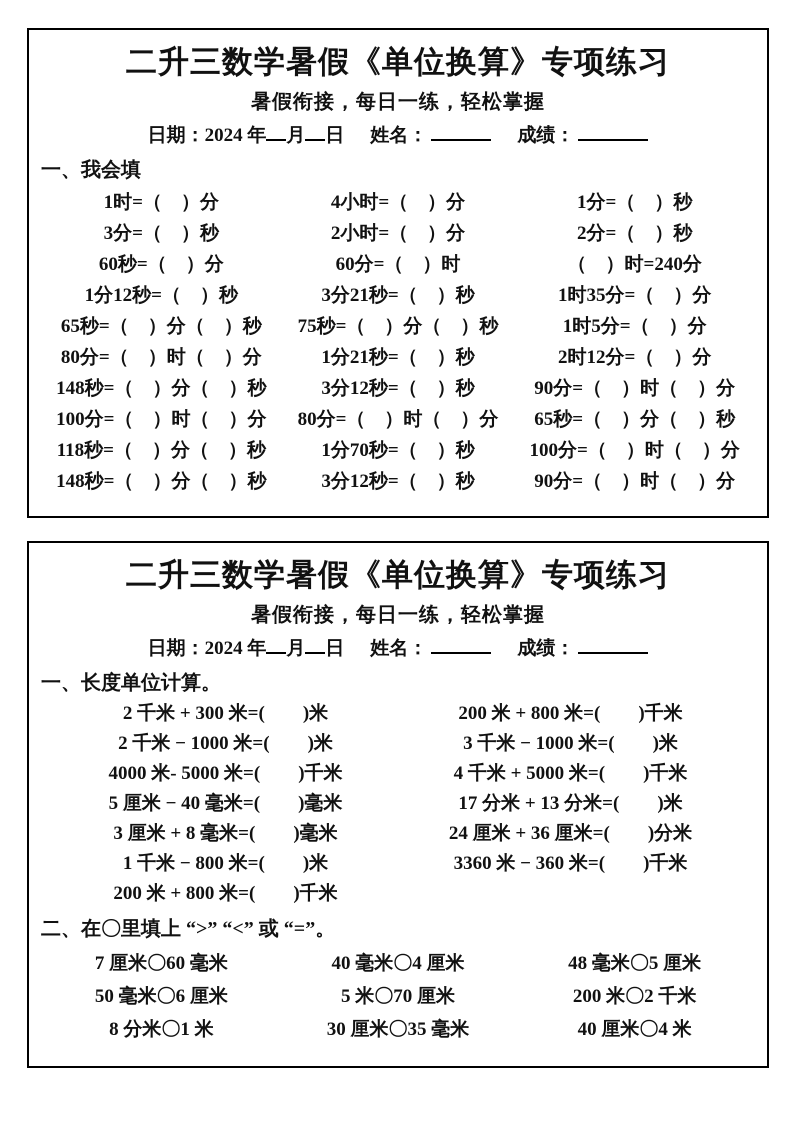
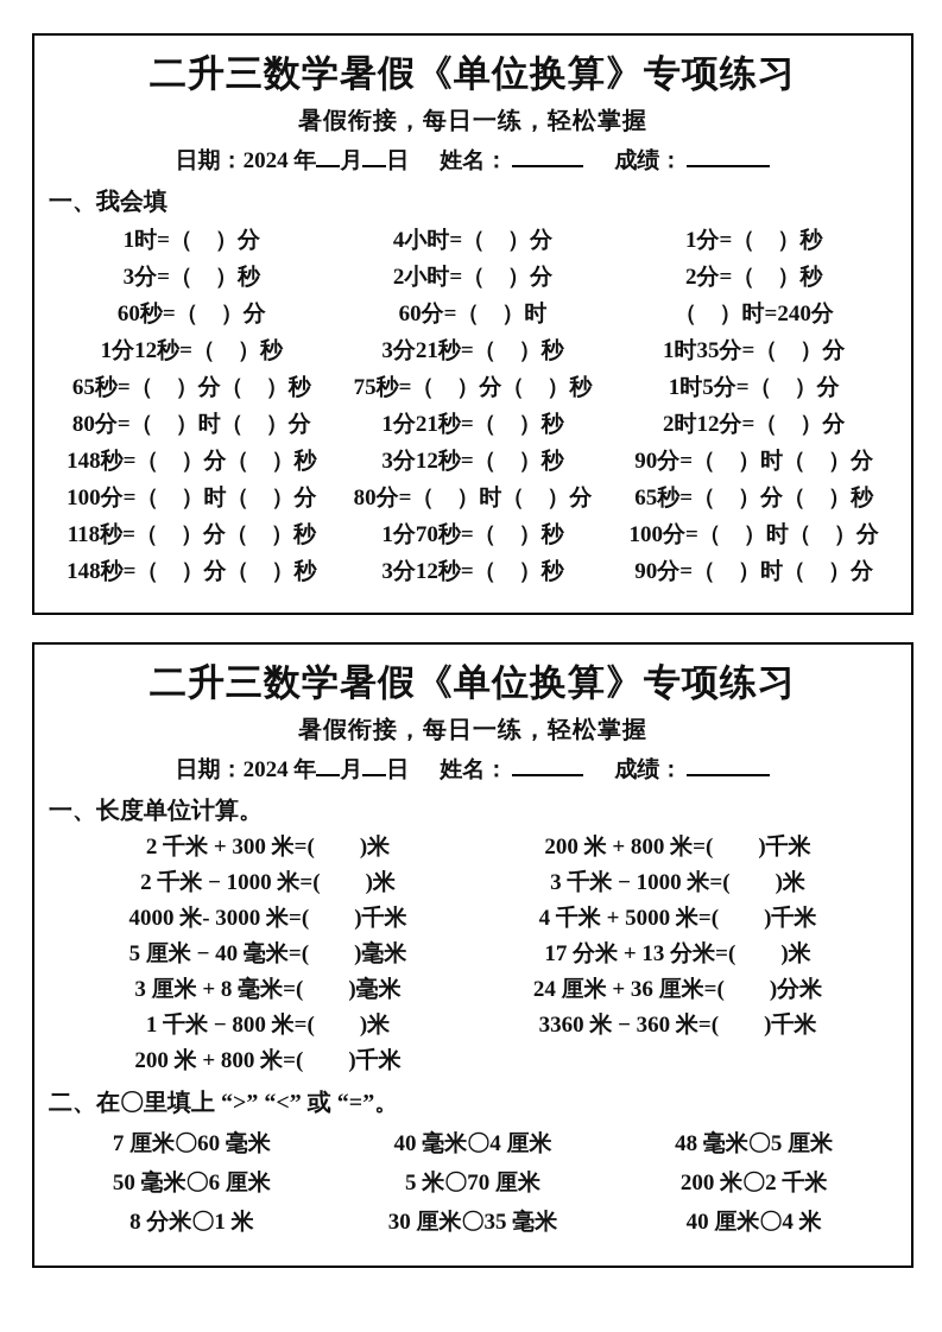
  二升三数学暑假《单位换算》专项练习
  暑假衔接，每日一练，轻松掌握
  日期：2024 年 月 日 姓名： 成绩：
  一、我会填
  1时=（ ）分
  4小时=（ ）分
  1分=（ ）秒
  3分=（ ）秒
  2小时=（ ）分
  2分=（ ）秒
  60秒=（ ）分
  60分=（ ）时
  （ ）时=240分
  1分12秒=（ ）秒
  3分21秒=（ ）秒
  1时35分=（ ）分
  65秒=（ ）分（ ）秒
  75秒=（ ）分（ ）秒
  1时5分=（ ）分
  80分=（ ）时（ ）分
  1分21秒=（ ）秒
  2时12分=（ ）分
  148秒=（ ）分（ ）秒
  3分12秒=（ ）秒
  90分=（ ）时（ ）分
  100分=（ ）时（ ）分
  80分=（ ）时（ ）分
  65秒=（ ）分（ ）秒
  118秒=（ ）分（ ）秒
  1分70秒=（ ）秒
  100分=（ ）时（ ）分
  148秒=（ ）分（ ）秒
  3分12秒=（ ）秒
  90分=（ ）时（ ）分
  二升三数学暑假《单位换算》专项练习
  暑假衔接，每日一练，轻松掌握
  日期：2024 年 月 日 姓名： 成绩：
  一、长度单位计算。
  2 千米 + 300 米=( )米
  200 米 + 800 米=( )千米
  2 千米 − 1000 米=( )米
  3 千米 − 1000 米=( )米
- 4000 米- 5000 米=( )千米
+ 4000 米- 3000 米=( )千米
  4 千米 + 5000 米=( )千米
  5 厘米 − 40 毫米=( )毫米
  17 分米 + 13 分米=( )米
  3 厘米 + 8 毫米=( )毫米
  24 厘米 + 36 厘米=( )分米
  1 千米 − 800 米=( )米
  3360 米 − 360 米=( )千米
  200 米 + 800 米=( )千米
  二、在〇里填上 “>” “<” 或 “=”。
  7 厘米〇60 毫米
  40 毫米〇4 厘米
  48 毫米〇5 厘米
  50 毫米〇6 厘米
  5 米〇70 厘米
  200 米〇2 千米
  8 分米〇1 米
  30 厘米〇35 毫米
  40 厘米〇4 米
